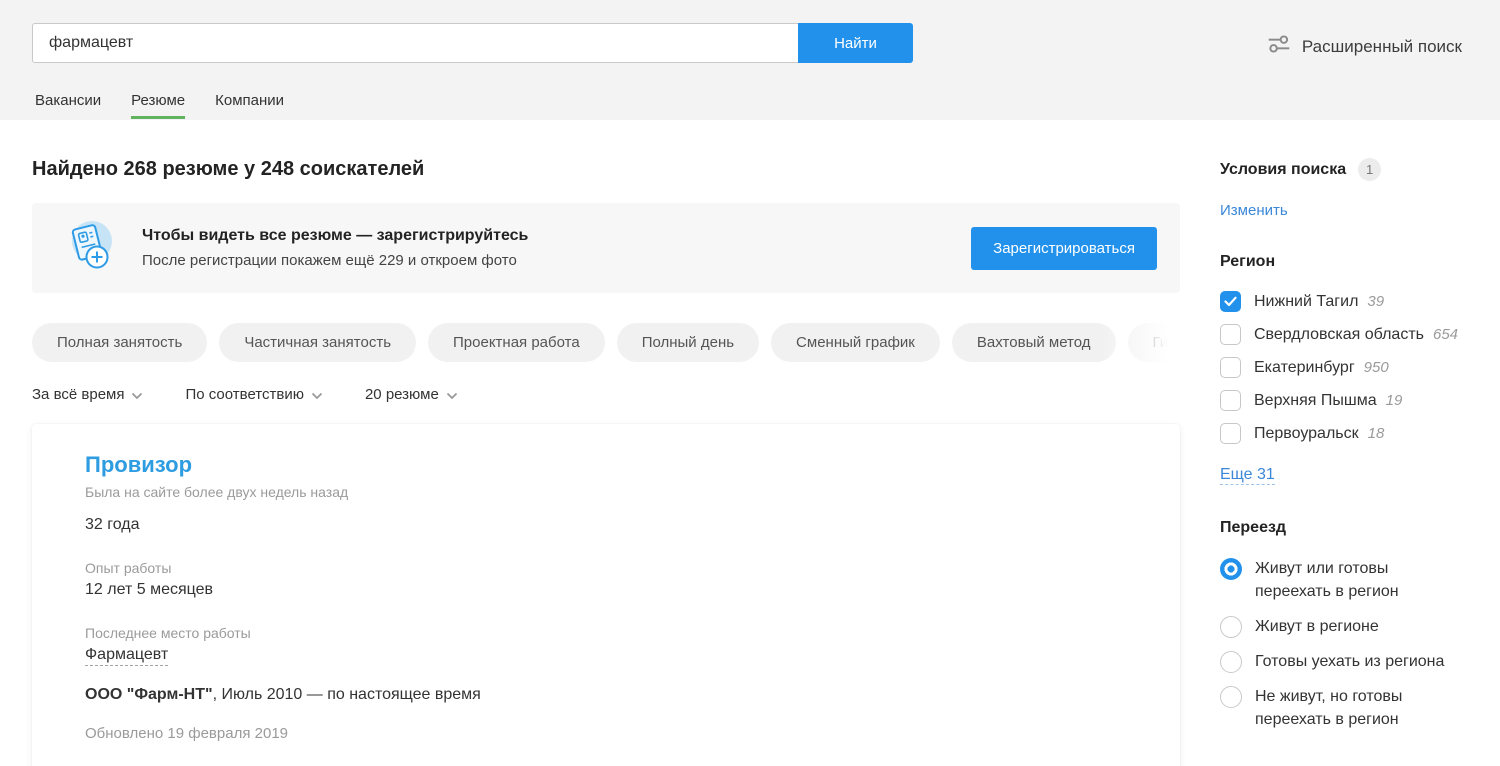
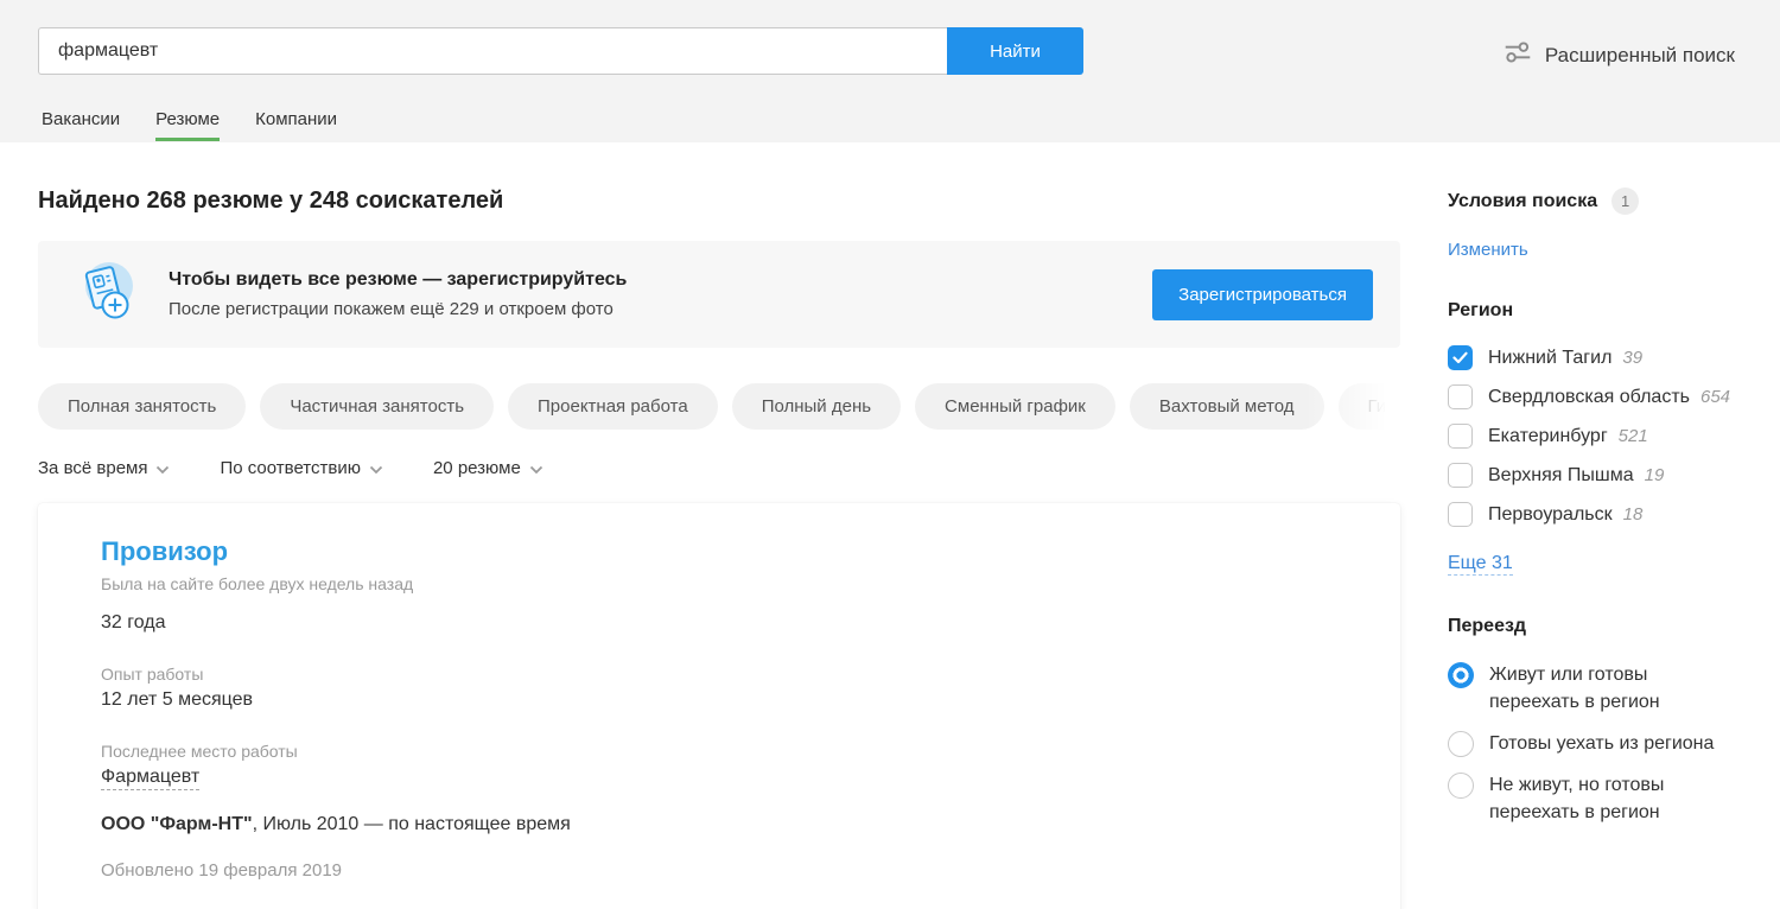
  фармацевт
  Найти
  Расширенный поиск
  Вакансии
  Резюме
  Компании
  Найдено 268 резюме у 248 соискателей
  Чтобы видеть все резюме — зарегистрируйтесь
  После регистрации покажем ещё 229 и откроем фото
  Зарегистрироваться
  Полная занятость
  Частичная занятость
  Проектная работа
  Полный день
  Сменный график
  Вахтовый метод
  За всё время
  По соответствию
  20 резюме
  Провизор
  Была на сайте более двух недель назад
  32 года
  Опыт работы
  12 лет 5 месяцев
  Последнее место работы
  Фармацевт
  ООО "Фарм-НТ", Июль 2010 — по настоящее время
  Обновлено 19 февраля 2019
  Условия поиска
  1
  Изменить
  Регион
  Нижний Тагил
  39
  Свердловская область
  654
  Екатеринбург
- 950
+ 521
  Верхняя Пышма
  19
  Первоуральск
  18
  Еще 31
  Переезд
  Живут или готовы переехать в регион
- Живут в регионе
  Готовы уехать из региона
  Не живут, но готовы переехать в регион
